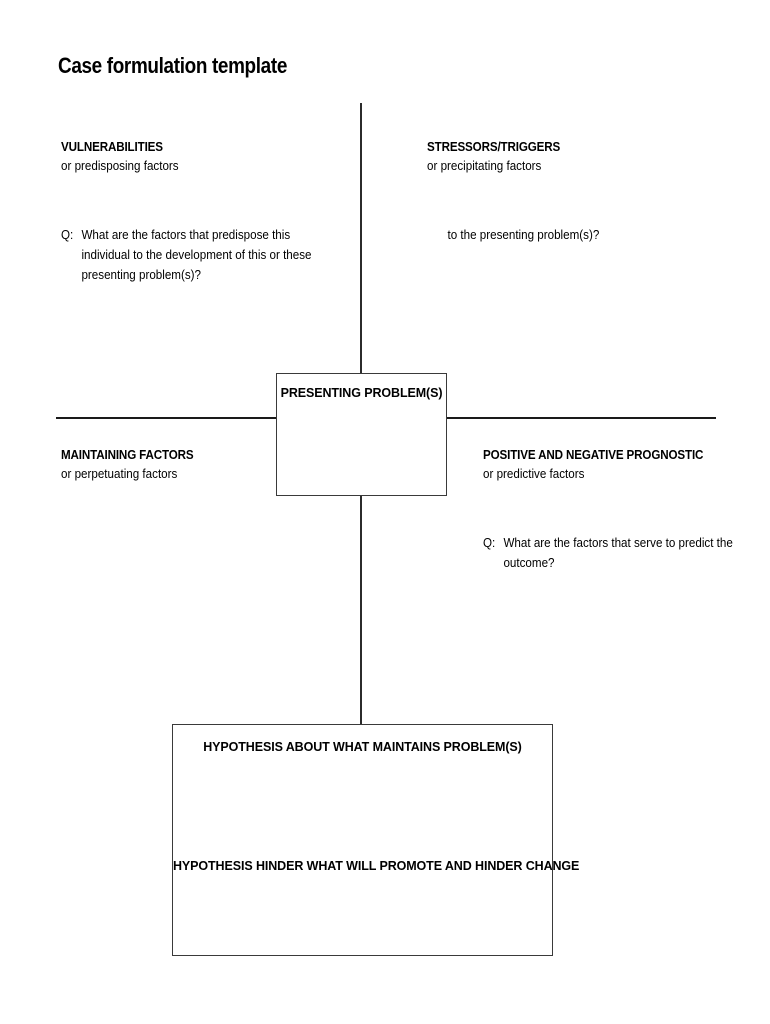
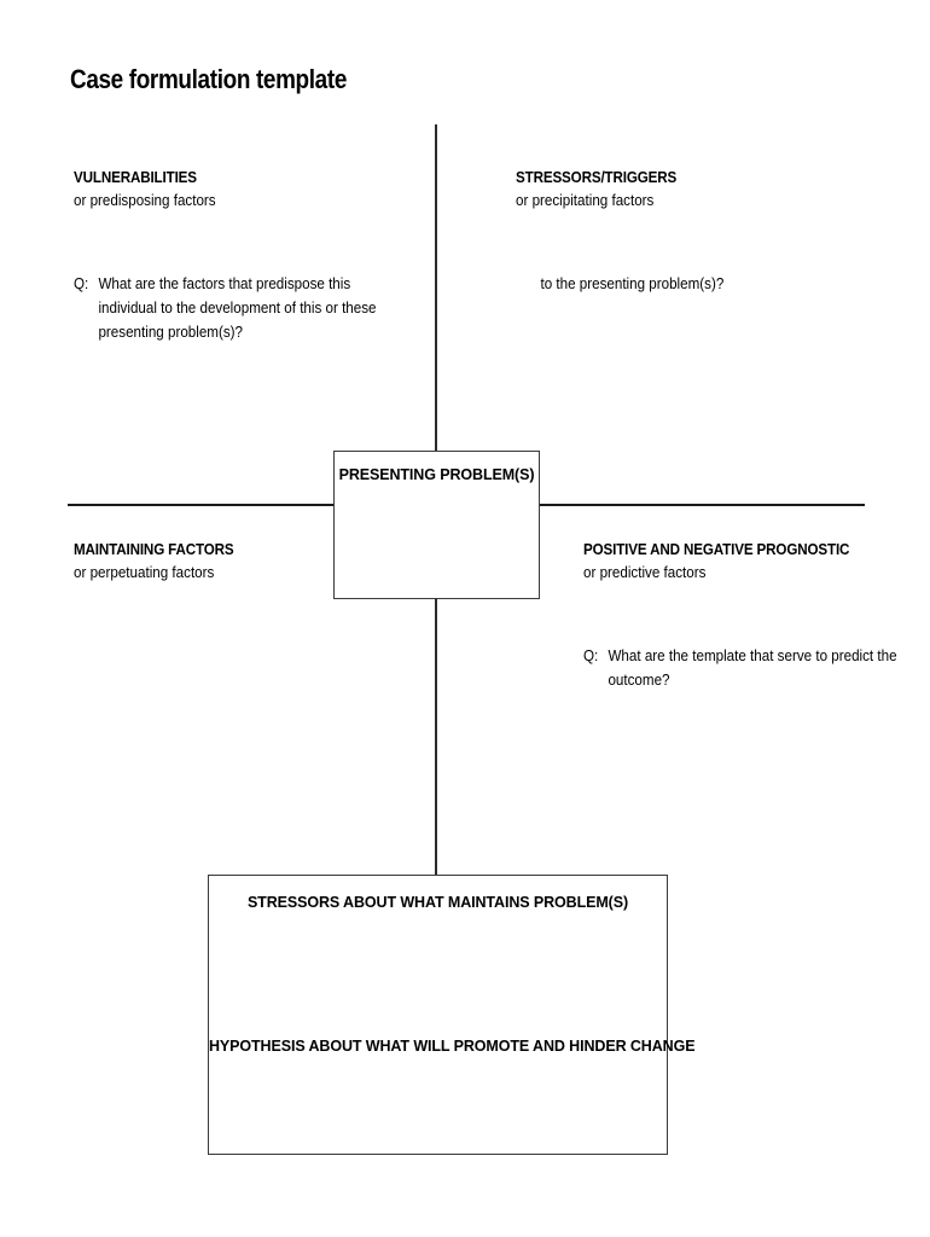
  Case formulation template
  VULNERABILITIES
  or predisposing factors
  Q: What are the factors that predispose this
  individual to the development of this or these
  presenting problem(s)?
  STRESSORS/TRIGGERS
  or precipitating factors
  to the presenting problem(s)?
  MAINTAINING FACTORS
  or perpetuating factors
  POSITIVE AND NEGATIVE PROGNOSTIC
  or predictive factors
- Q: What are the factors that serve to predict the
+ Q: What are the template that serve to predict the
  outcome?
  PRESENTING PROBLEM(S)
- HYPOTHESIS ABOUT WHAT MAINTAINS PROBLEM(S)
+ STRESSORS ABOUT WHAT MAINTAINS PROBLEM(S)
- HYPOTHESIS HINDER WHAT WILL PROMOTE AND HINDER CHANGE
+ HYPOTHESIS ABOUT WHAT WILL PROMOTE AND HINDER CHANGE
